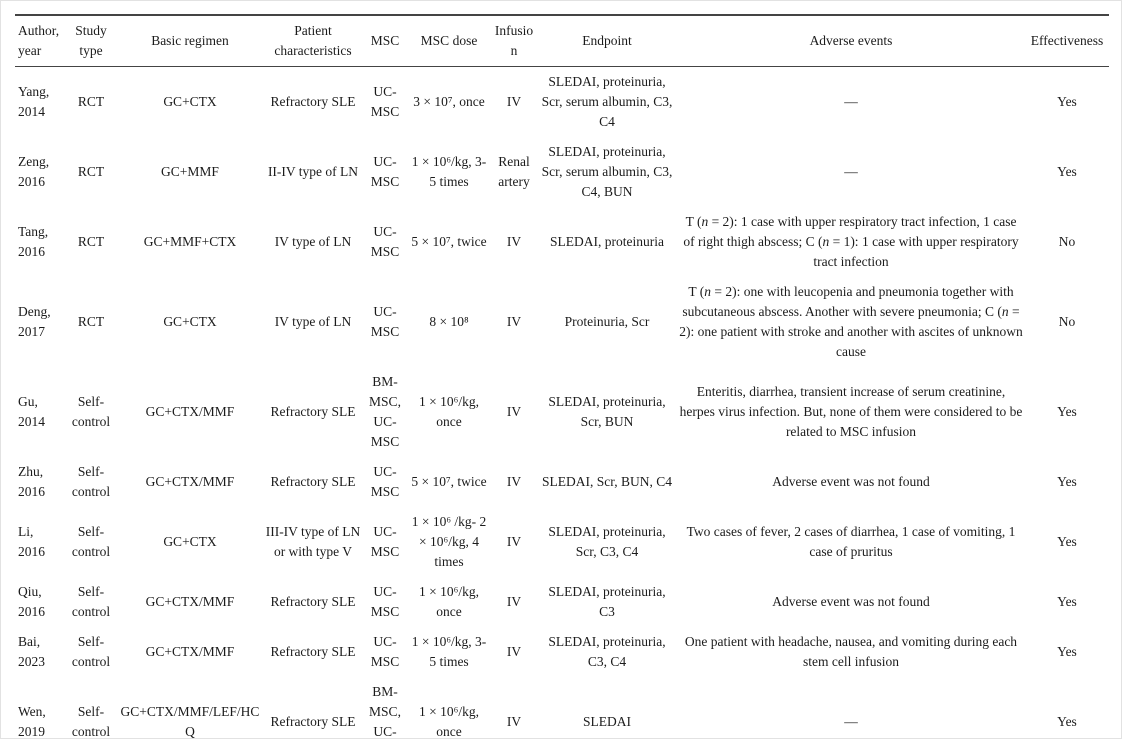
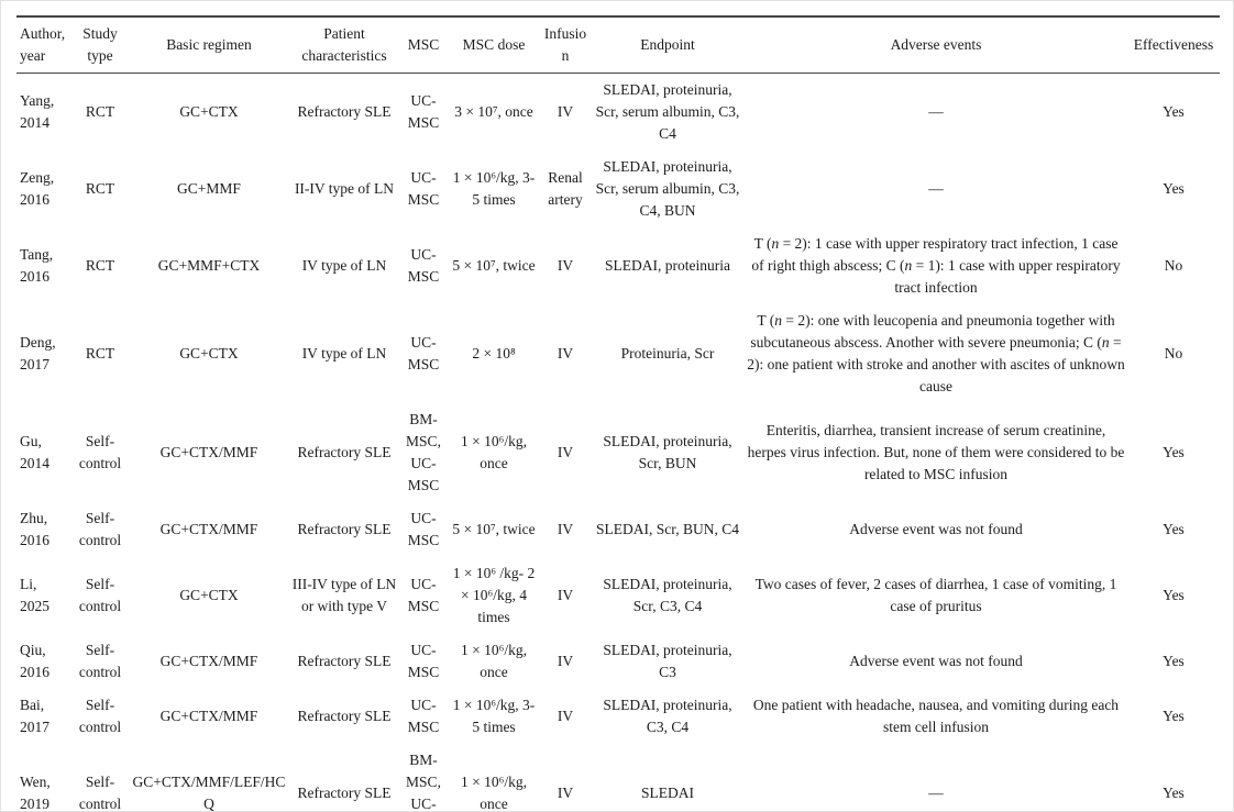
  Author, year	Study type	Basic regimen	Patient characteristics	MSC	MSC dose	Infusion	Endpoint	Adverse events	Effectiveness
  Yang, 2014	RCT	GC+CTX	Refractory SLE	UC-MSC	3 × 10⁷, once	IV	SLEDAI, proteinuria, Scr, serum albumin, C3, C4	—	Yes
  Zeng, 2016	RCT	GC+MMF	II-IV type of LN	UC-MSC	1 × 10⁶/kg, 3-5 times	Renal artery	SLEDAI, proteinuria, Scr, serum albumin, C3, C4, BUN	—	Yes
  Tang, 2016	RCT	GC+MMF+CTX	IV type of LN	UC-MSC	5 × 10⁷, twice	IV	SLEDAI, proteinuria	T (n = 2): 1 case with upper respiratory tract infection, 1 case of right thigh abscess; C (n = 1): 1 case with upper respiratory tract infection	No
- Deng, 2017	RCT	GC+CTX	IV type of LN	UC-MSC	8 × 10⁸	IV	Proteinuria, Scr	T (n = 2): one with leucopenia and pneumonia together with subcutaneous abscess. Another with severe pneumonia; C (n = 2): one patient with stroke and another with ascites of unknown cause	No
+ Deng, 2017	RCT	GC+CTX	IV type of LN	UC-MSC	2 × 10⁸	IV	Proteinuria, Scr	T (n = 2): one with leucopenia and pneumonia together with subcutaneous abscess. Another with severe pneumonia; C (n = 2): one patient with stroke and another with ascites of unknown cause	No
  Gu, 2014	Self-control	GC+CTX/MMF	Refractory SLE	BM-MSC, UC-MSC	1 × 10⁶/kg, once	IV	SLEDAI, proteinuria, Scr, BUN	Enteritis, diarrhea, transient increase of serum creatinine, herpes virus infection. But, none of them were considered to be related to MSC infusion	Yes
  Zhu, 2016	Self-control	GC+CTX/MMF	Refractory SLE	UC-MSC	5 × 10⁷, twice	IV	SLEDAI, Scr, BUN, C4	Adverse event was not found	Yes
- Li, 2016	Self-control	GC+CTX	III-IV type of LN or with type V	UC-MSC	1 × 10⁶ /kg- 2 × 10⁶/kg, 4 times	IV	SLEDAI, proteinuria, Scr, C3, C4	Two cases of fever, 2 cases of diarrhea, 1 case of vomiting, 1 case of pruritus	Yes
+ Li, 2025	Self-control	GC+CTX	III-IV type of LN or with type V	UC-MSC	1 × 10⁶ /kg- 2 × 10⁶/kg, 4 times	IV	SLEDAI, proteinuria, Scr, C3, C4	Two cases of fever, 2 cases of diarrhea, 1 case of vomiting, 1 case of pruritus	Yes
  Qiu, 2016	Self-control	GC+CTX/MMF	Refractory SLE	UC-MSC	1 × 10⁶/kg, once	IV	SLEDAI, proteinuria, C3	Adverse event was not found	Yes
- Bai, 2023	Self-control	GC+CTX/MMF	Refractory SLE	UC-MSC	1 × 10⁶/kg, 3-5 times	IV	SLEDAI, proteinuria, C3, C4	One patient with headache, nausea, and vomiting during each stem cell infusion	Yes
+ Bai, 2017	Self-control	GC+CTX/MMF	Refractory SLE	UC-MSC	1 × 10⁶/kg, 3-5 times	IV	SLEDAI, proteinuria, C3, C4	One patient with headache, nausea, and vomiting during each stem cell infusion	Yes
  Wen, 2019	Self-control	GC+CTX/MMF/LEF/HCQ	Refractory SLE	BM-MSC, UC-	1 × 10⁶/kg, once	IV	SLEDAI	—	Yes
